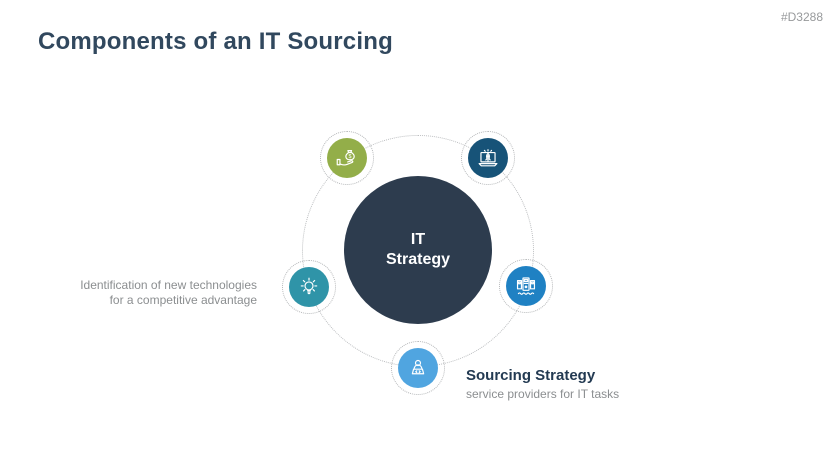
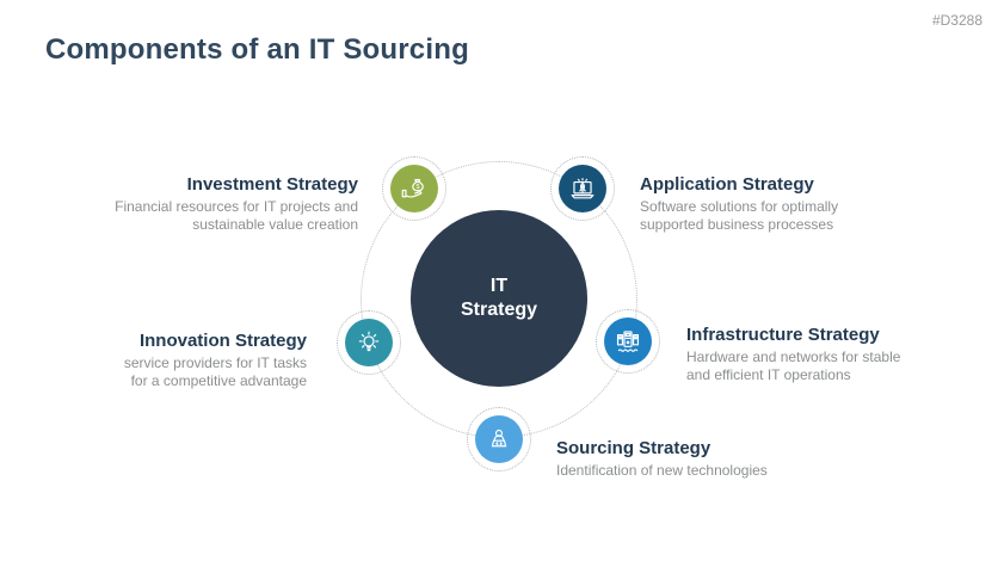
  Components of an IT Sourcing
  #D3288
  IT
  Strategy
+ Investment Strategy
+ Financial resources for IT projects and
+ sustainable value creation
+ Application Strategy
+ Software solutions for optimally
+ supported business processes
+ Innovation Strategy
- Identification of new technologies
+ service providers for IT tasks
  for a competitive advantage
+ Infrastructure Strategy
+ Hardware and networks for stable
+ and efficient IT operations
  Sourcing Strategy
- service providers for IT tasks
+ Identification of new technologies
